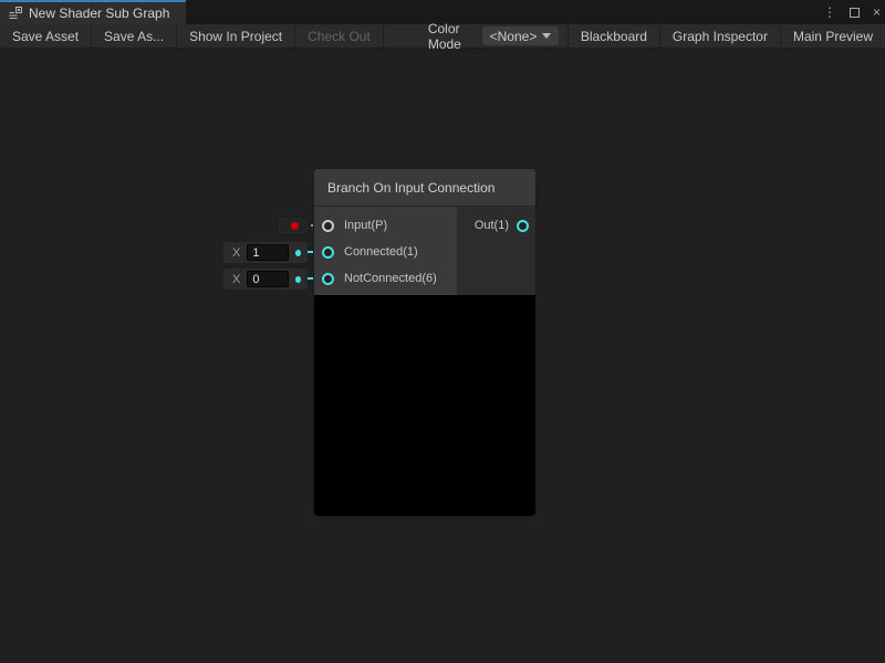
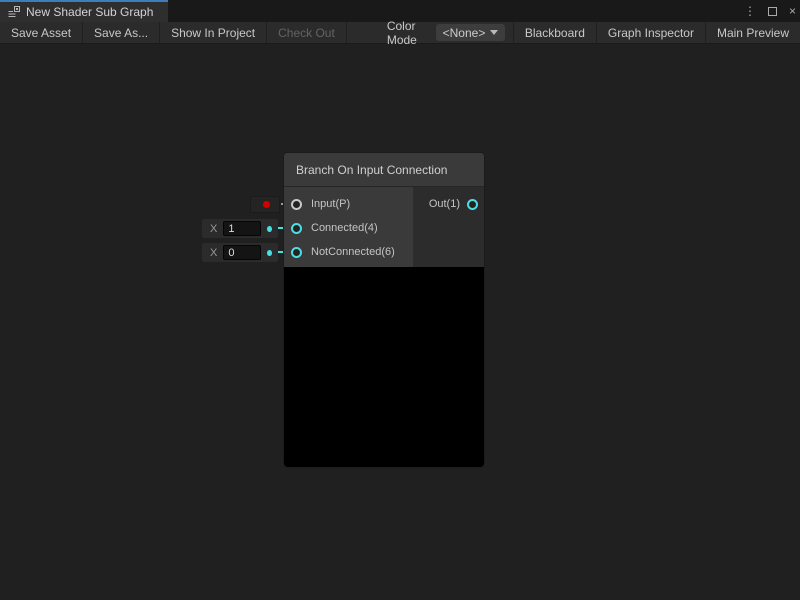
  New Shader Sub Graph
  ⋮
  ×
  Save Asset
  Save As...
  Show In Project
  Check Out
  Color Mode
  <None>
  Blackboard
  Graph Inspector
  Main Preview
  X
  1
  X
  0
  Branch On Input Connection
  Input(P)
- Connected(1)
+ Connected(4)
  NotConnected(6)
  Out(1)
